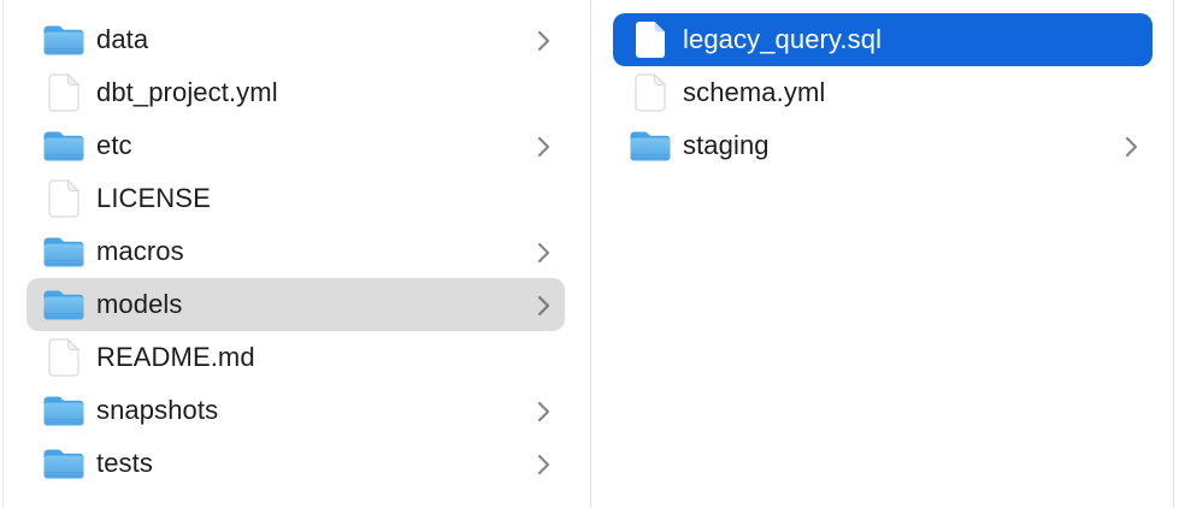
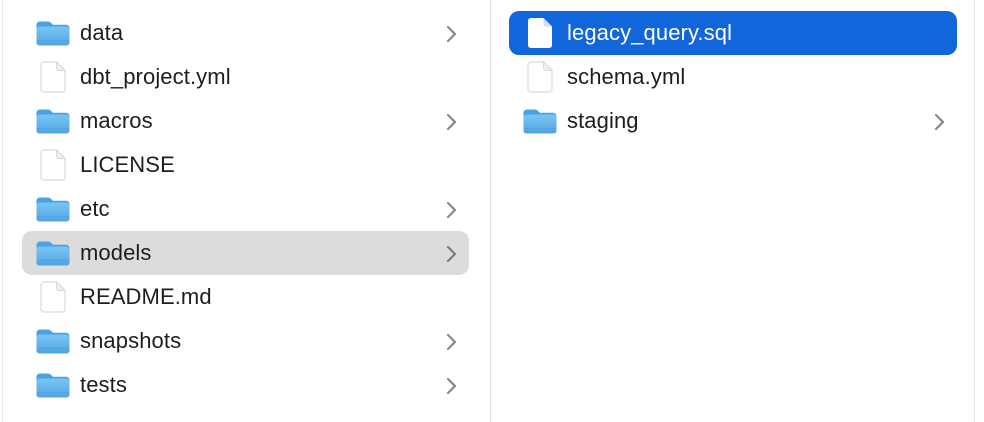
  data
  dbt_project.yml
- etc
+ macros
  LICENSE
- macros
+ etc
  models
  README.md
  snapshots
  tests
  legacy_query.sql
  schema.yml
  staging
